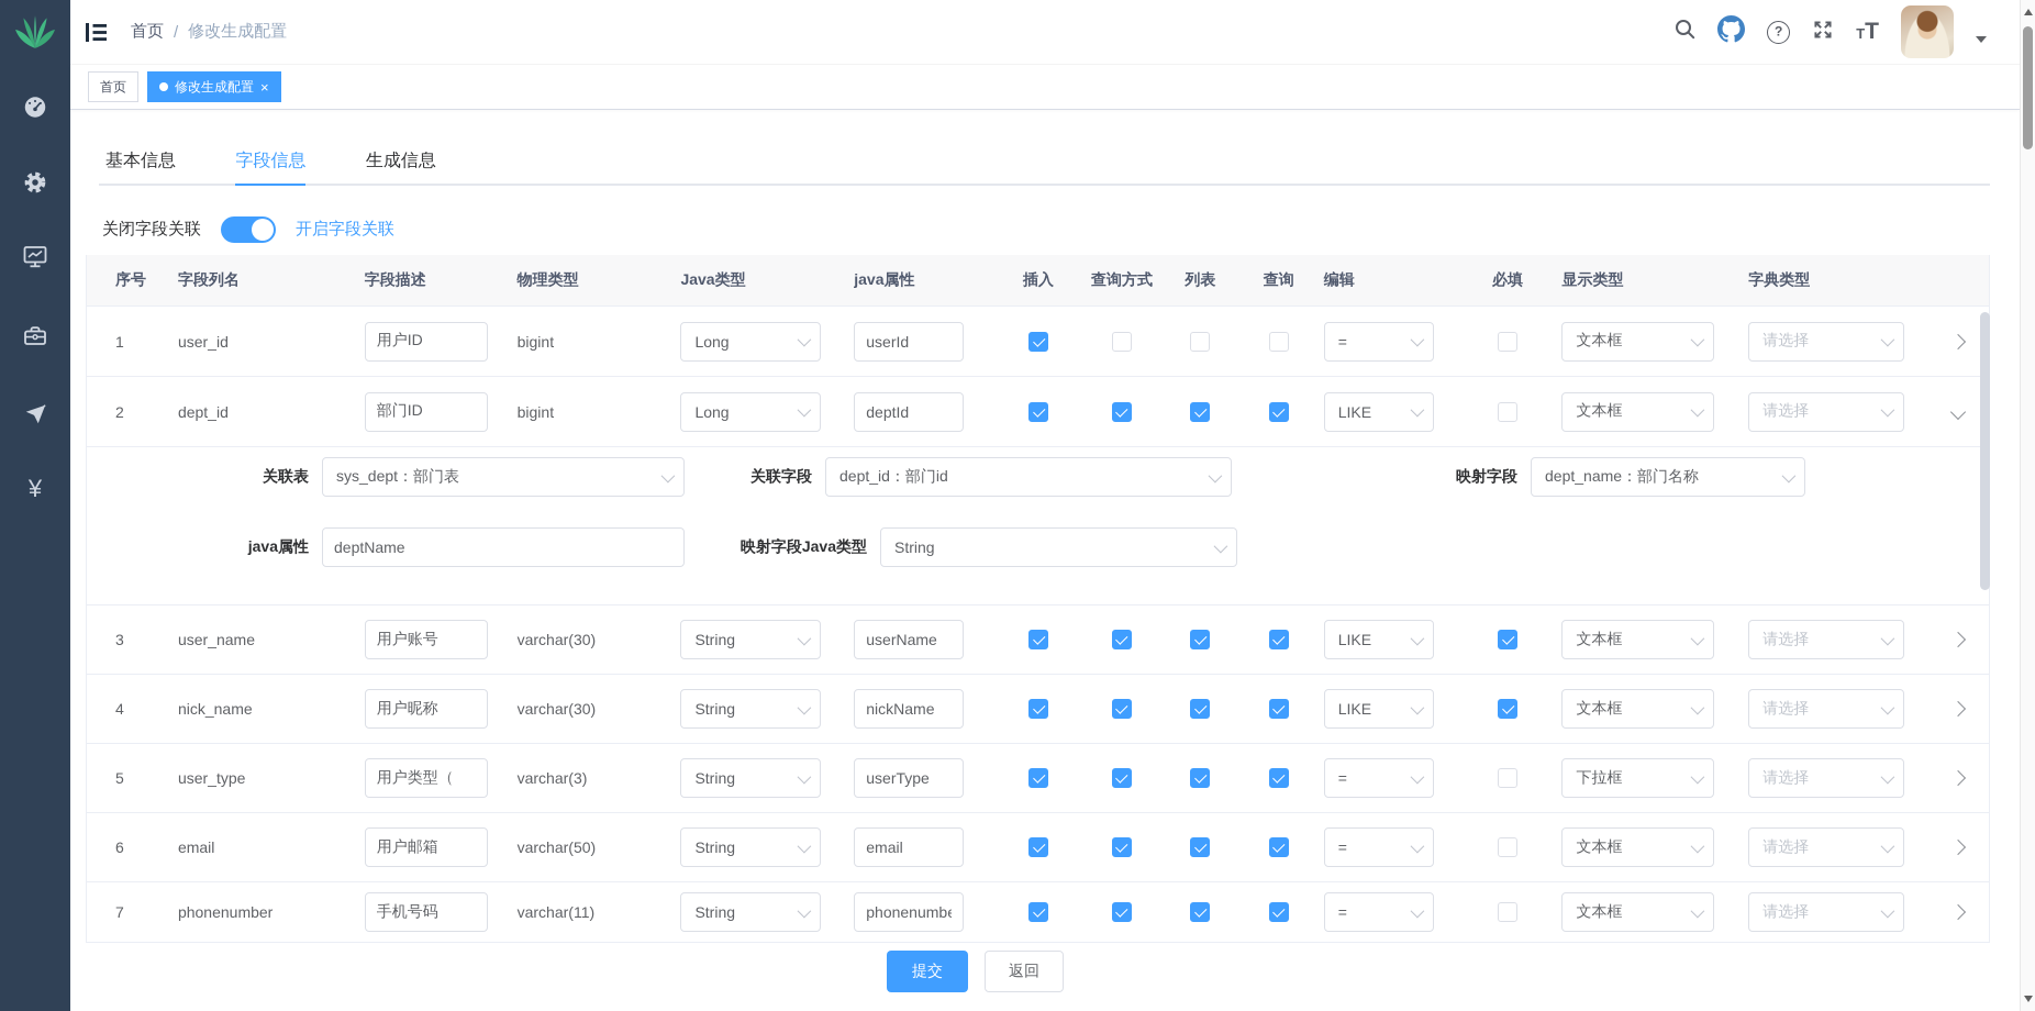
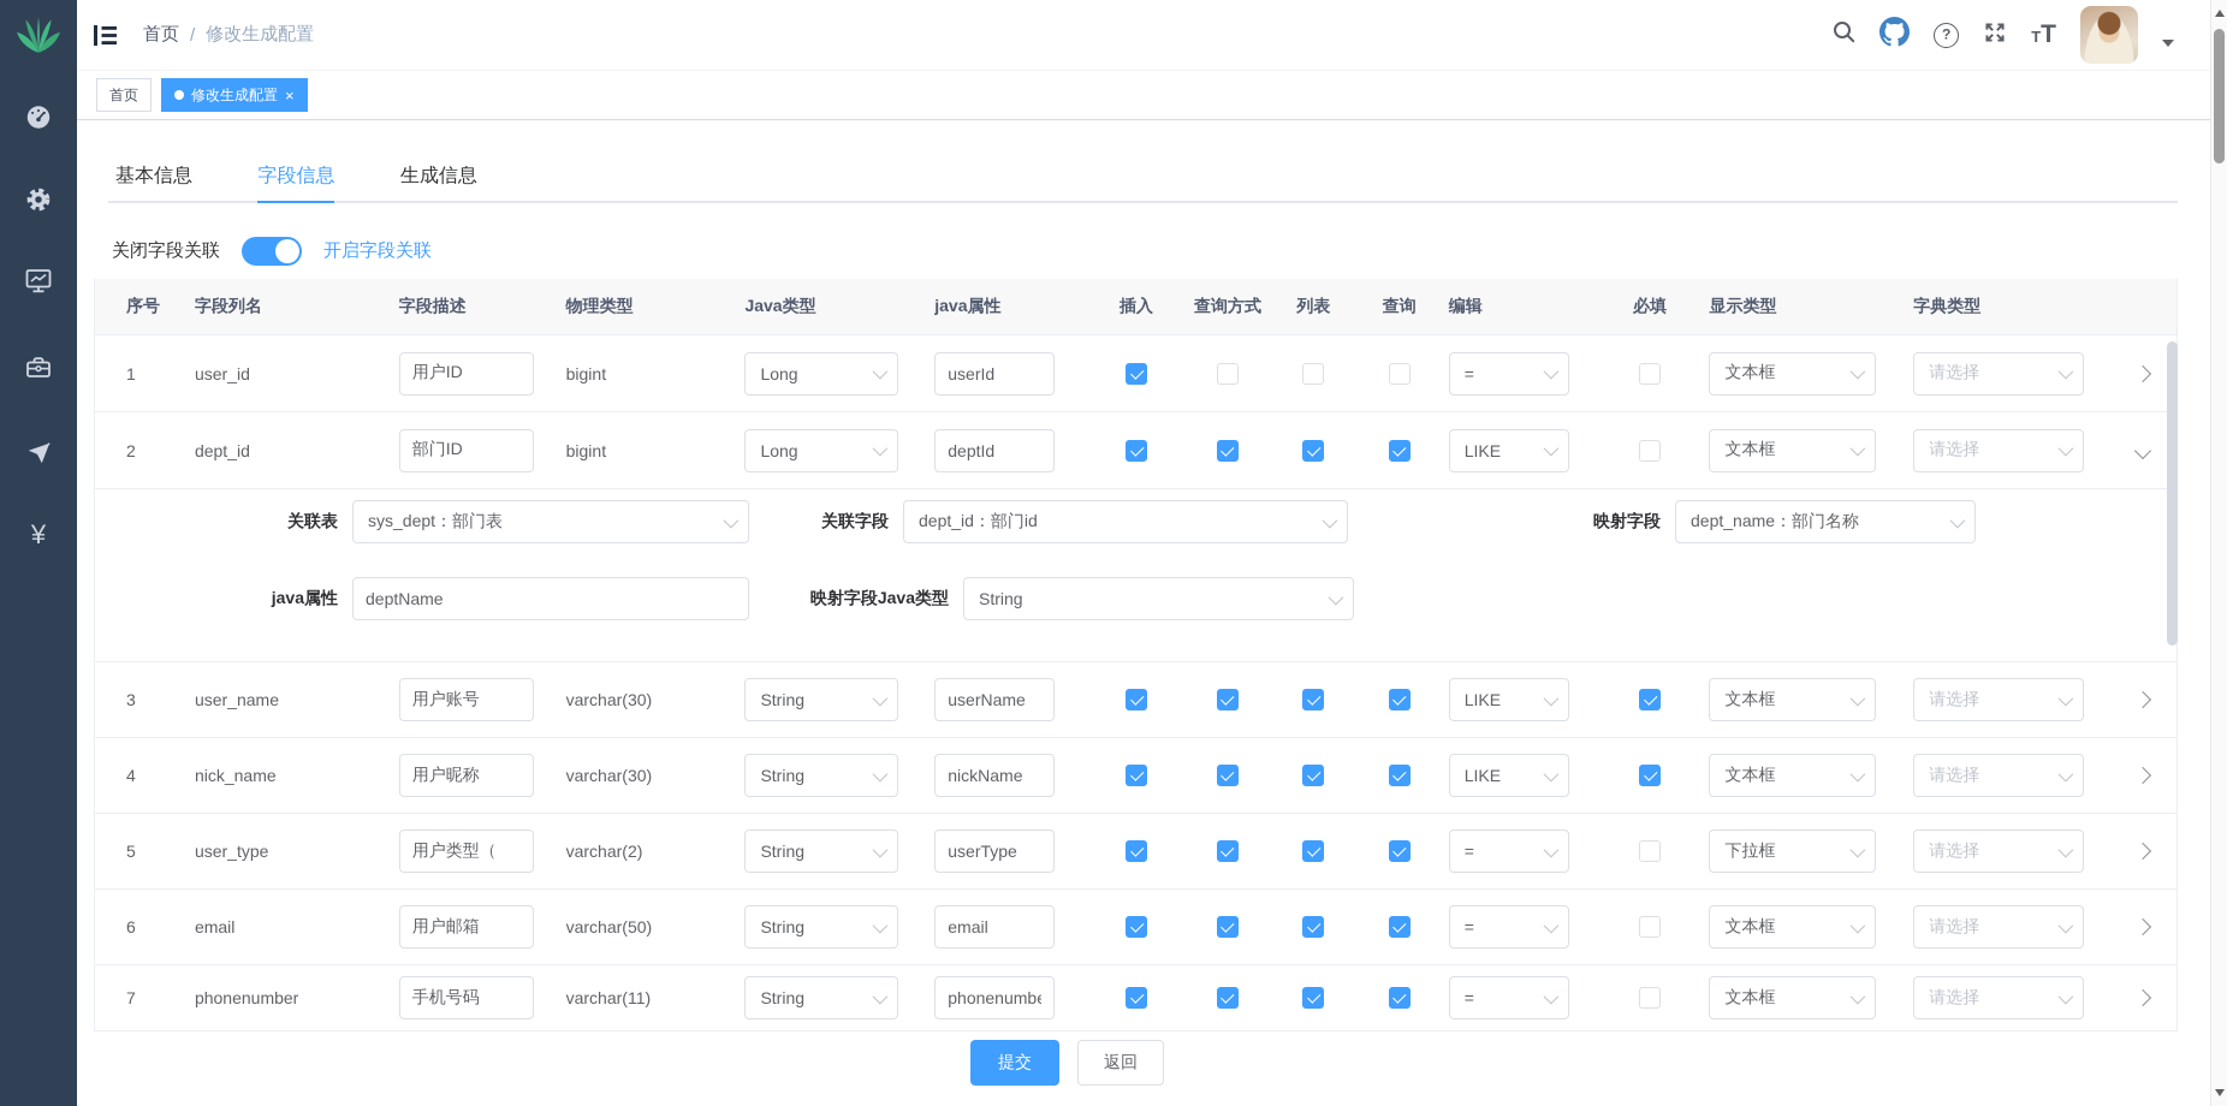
  首页
  /
  修改生成配置
  首页
  修改生成配置
  ×
  基本信息
  字段信息
  生成信息
  关闭字段关联
  开启字段关联
  序号
  字段列名
  字段描述
  物理类型
  Java类型
  java属性
  插入
  查询方式
  列表
  查询
  编辑
  必填
  显示类型
  字典类型
  1
  user_id
  用户ID
  bigint
  Long
  userId
  =
  文本框
  请选择
  2
  dept_id
  部门ID
  bigint
  Long
  deptId
  LIKE
  文本框
  请选择
  关联表
  sys_dept：部门表
  关联字段
  dept_id：部门id
  映射字段
  dept_name：部门名称
  java属性
  deptName
  映射字段Java类型
  String
  3
  user_name
  用户账号
  varchar(30)
  String
  userName
  LIKE
  文本框
  请选择
  4
  nick_name
  用户昵称
  varchar(30)
  String
  nickName
  LIKE
  文本框
  请选择
  5
  user_type
  用户类型（
- varchar(3)
+ varchar(2)
  String
  userType
  =
  下拉框
  请选择
  6
  email
  用户邮箱
  varchar(50)
  String
  email
  =
  文本框
  请选择
  7
  phonenumber
  手机号码
  varchar(11)
  String
  phonenumbe
  =
  文本框
  请选择
  提交
  返回
